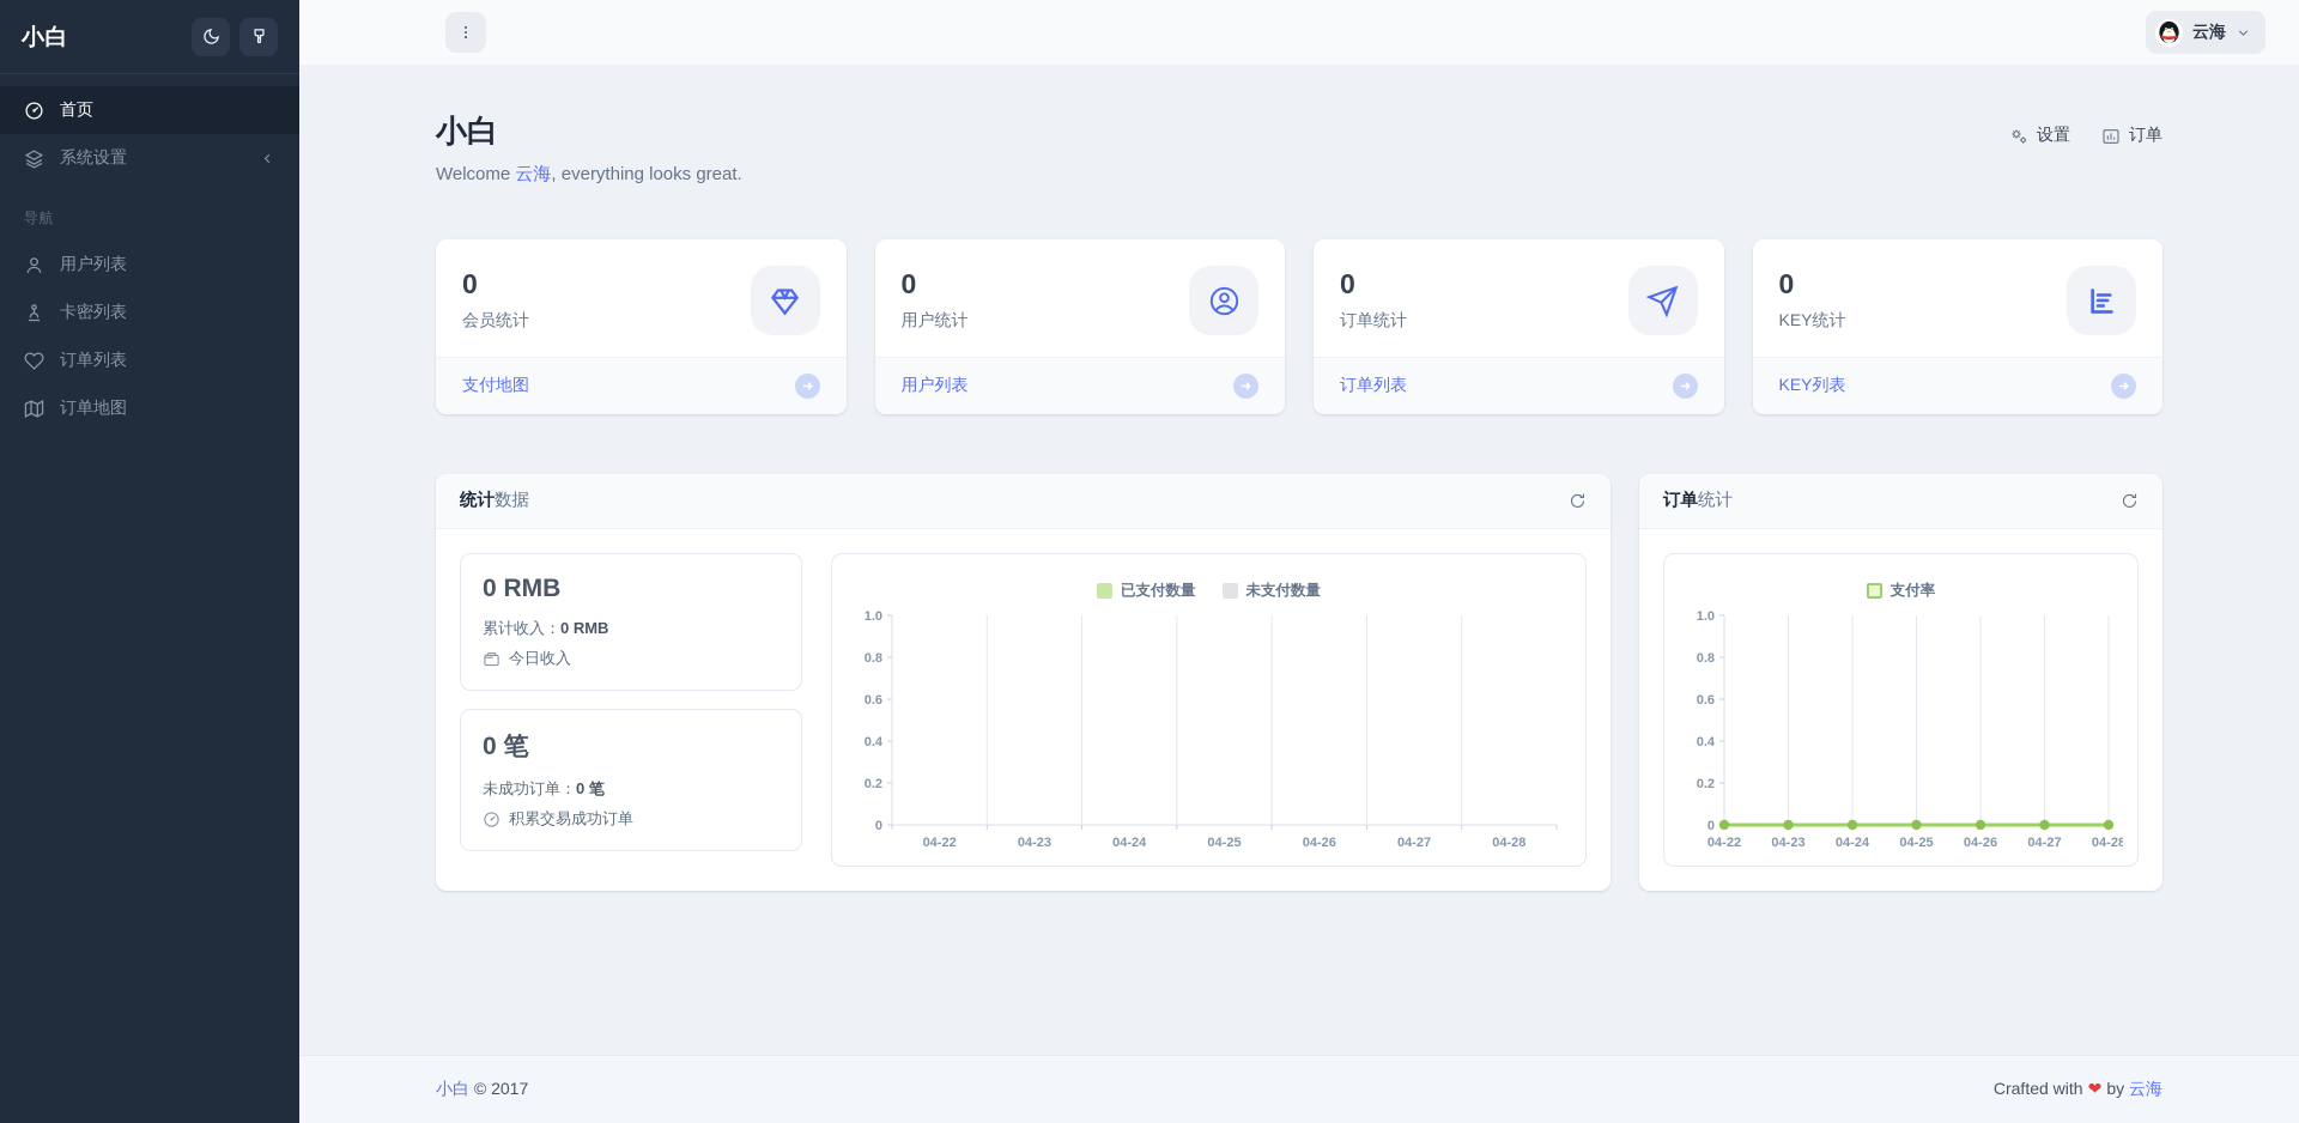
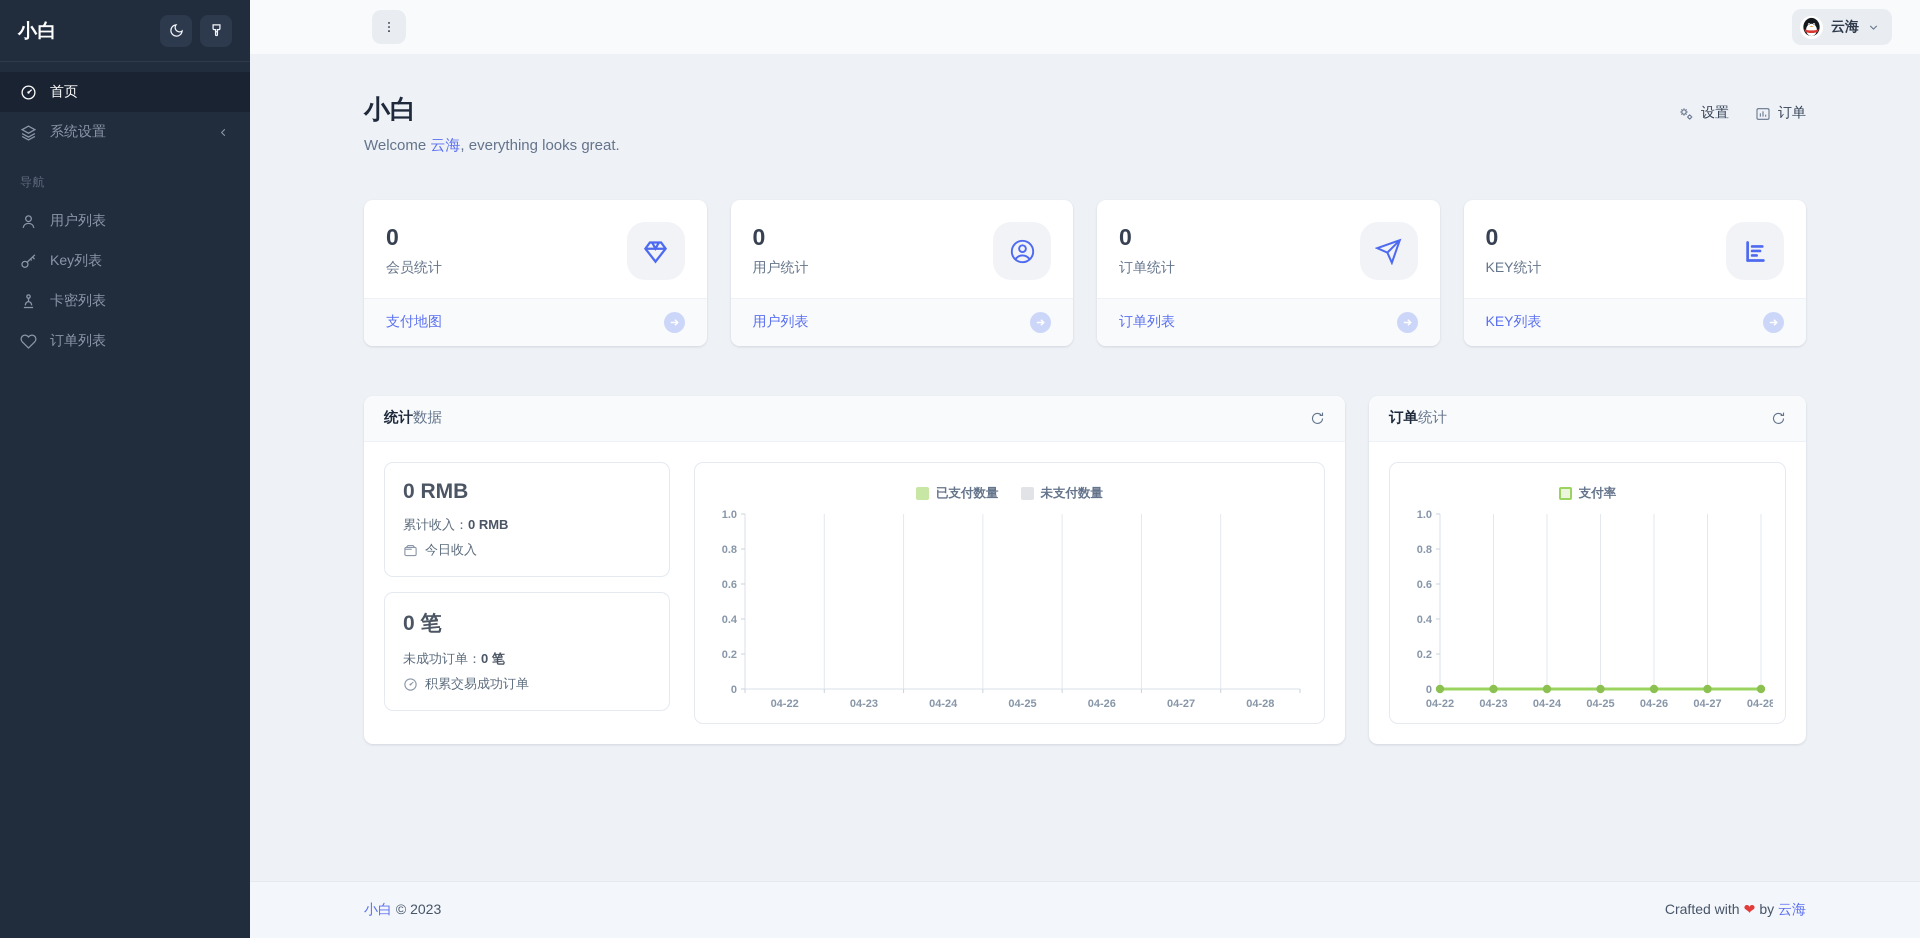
  小白
  首页
  系统设置
  导航
  用户列表
+ Key列表
  卡密列表
  订单列表
- 订单地图
  云海
  小白
  Welcome 云海, everything looks great.
  设置
  订单
  0
  会员统计
  支付地图
  0
  用户统计
  用户列表
  0
  订单统计
  订单列表
  0
  KEY统计
  KEY列表
  统计数据
  0 RMB
  累计收入：0 RMB
  今日收入
  0 笔
  未成功订单：0 笔
  积累交易成功订单
  已支付数量
  未支付数量
  0
  0.2
  0.4
  0.6
  0.8
  1.0
  04-22
  04-23
  04-24
  04-25
  04-26
  04-27
  04-28
  订单统计
  支付率
  0
  0.2
  0.4
  0.6
  0.8
  1.0
  04-22
  04-23
  04-24
  04-25
  04-26
  04-27
  04-28
- 小白 © 2017
+ 小白 © 2023
  Crafted with ❤ by 云海
